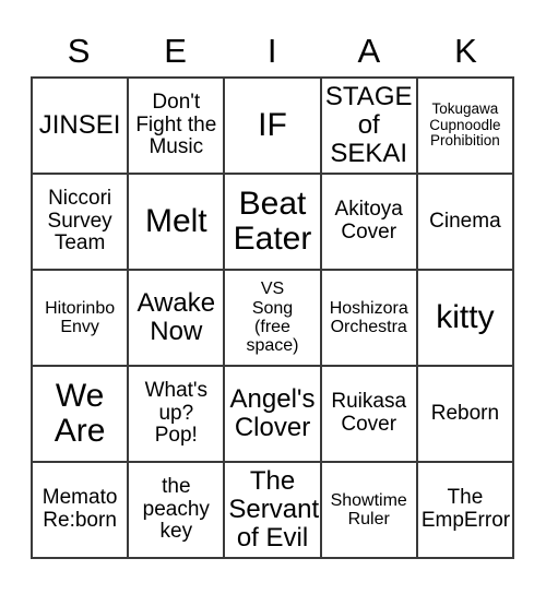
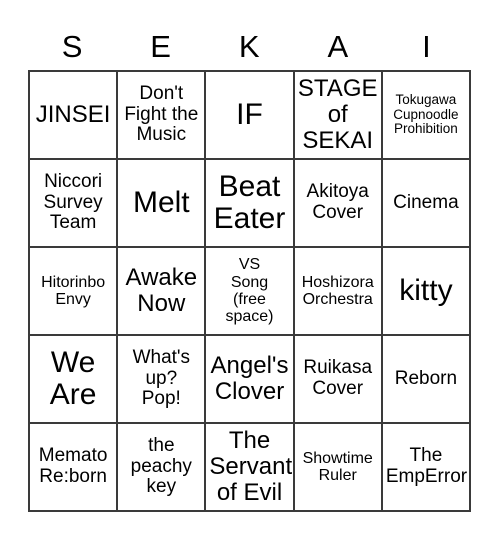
  S
  E
- I
+ K
  A
- K
+ I
  JINSEI
  Don't
  Fight the
  Music
  IF
  STAGE
  of
  SEKAI
  Tokugawa
  Cupnoodle
  Prohibition
  Niccori
  Survey
  Team
  Melt
  Beat
  Eater
  Akitoya
  Cover
  Cinema
  Hitorinbo
  Envy
  Awake
  Now
  VS
  Song
  (free
  space)
  Hoshizora
  Orchestra
  kitty
  We
  Are
  What's
  up?
  Pop!
  Angel's
  Clover
  Ruikasa
  Cover
  Reborn
  Memato
  Re:born
  the
  peachy
  key
  The
  Servant
  of Evil
  Showtime
  Ruler
  The
  EmpError
